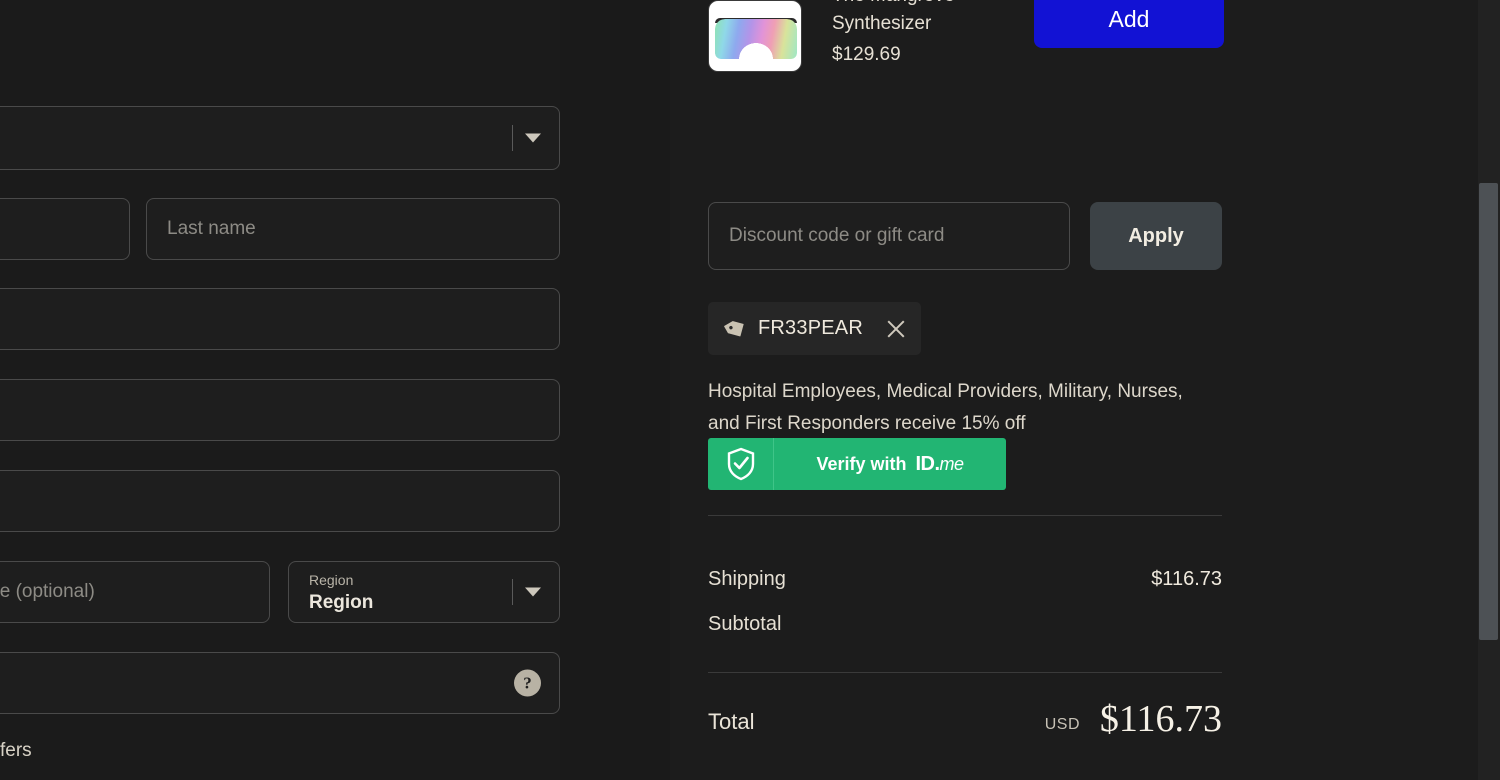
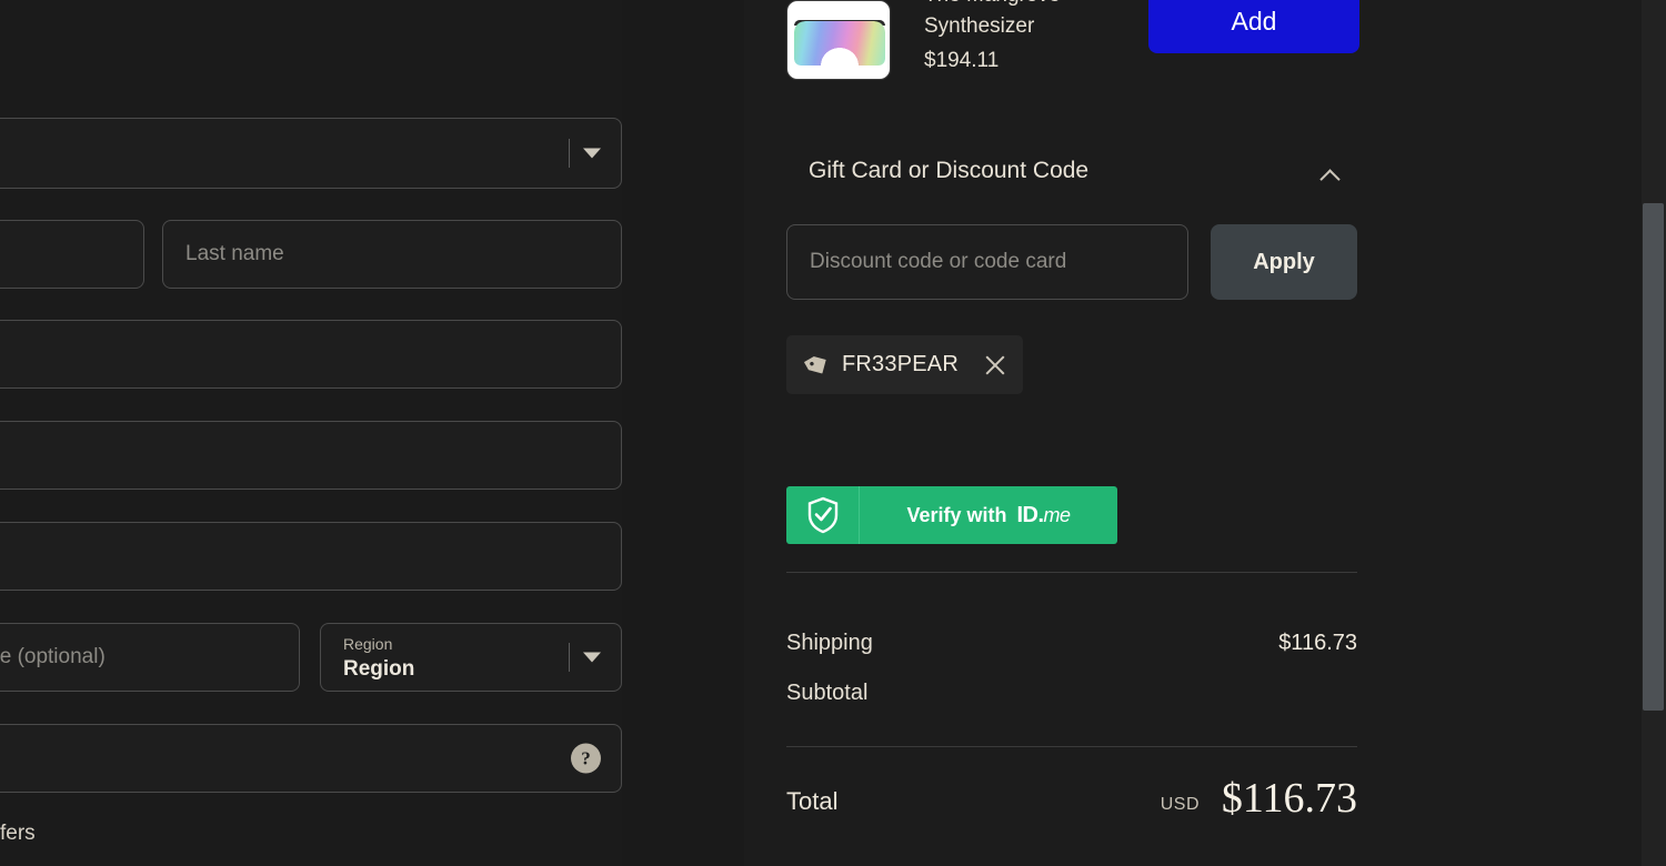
  Last name
  Region
  Region
  ?
  fers
- $129.69
+ $194.11
  Add
+ Gift Card or Discount Code
- Discount code or gift card
+ Discount code or code card
  Apply
  FR33PEAR
- Hospital Employees, Medical Providers, Military, Nurses, and First Responders receive 15% off
  Verify with
  ID.me
  Shipping
  $116.73
  Subtotal
  Total
  USD
  $116.73
